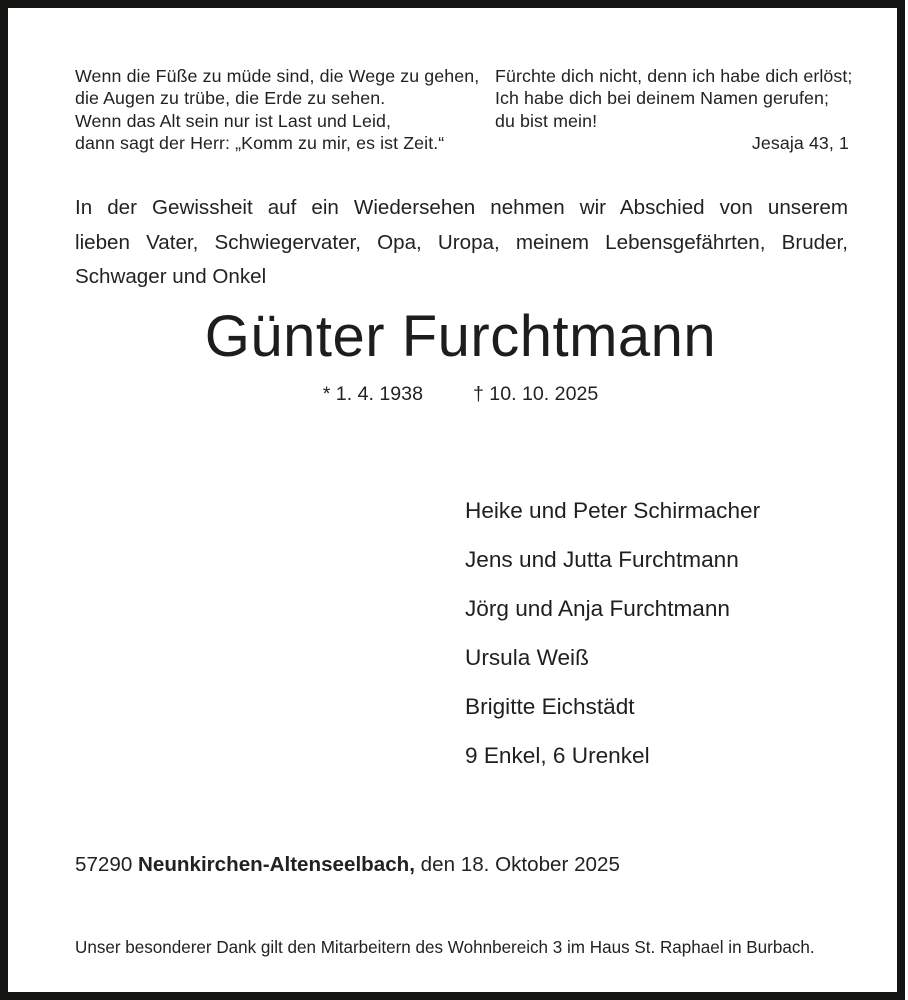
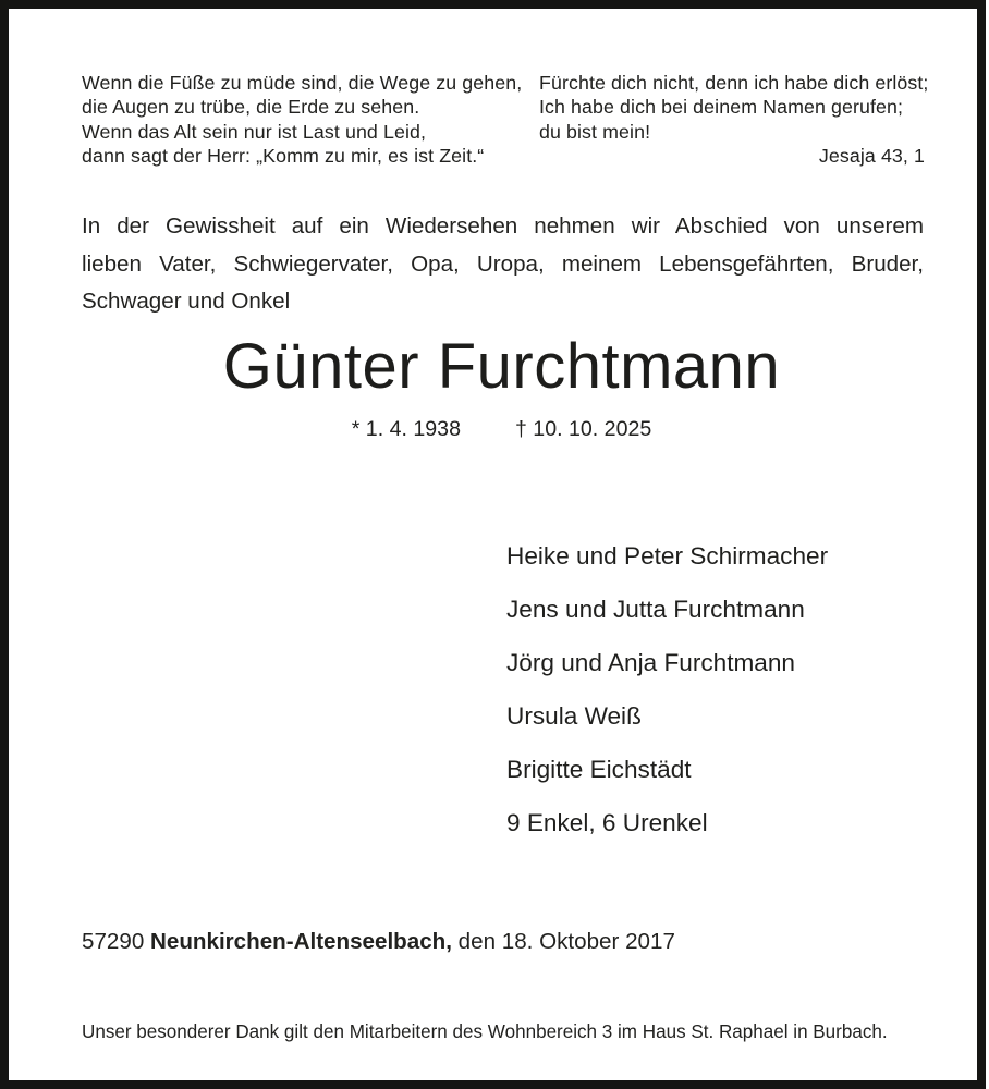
  Wenn die Füße zu müde sind, die Wege zu gehen,
  die Augen zu trübe, die Erde zu sehen.
  Wenn das Alt sein nur ist Last und Leid,
  dann sagt der Herr: „Komm zu mir, es ist Zeit.“
  Fürchte dich nicht, denn ich habe dich erlöst;
  Ich habe dich bei deinem Namen gerufen;
  du bist mein!
  Jesaja 43, 1
  In der Gewissheit auf ein Wiedersehen nehmen wir Abschied von unserem
  lieben Vater, Schwiegervater, Opa, Uropa, meinem Lebensgefährten, Bruder,
  Schwager und Onkel
  Günter Furchtmann
  * 1. 4. 1938
  † 10. 10. 2025
  Heike und Peter Schirmacher
  Jens und Jutta Furchtmann
  Jörg und Anja Furchtmann
  Ursula Weiß
  Brigitte Eichstädt
  9 Enkel, 6 Urenkel
- 57290 Neunkirchen-Altenseelbach, den 18. Oktober 2025
+ 57290 Neunkirchen-Altenseelbach, den 18. Oktober 2017
  Unser besonderer Dank gilt den Mitarbeitern des Wohnbereich 3 im Haus St. Raphael in Burbach.
